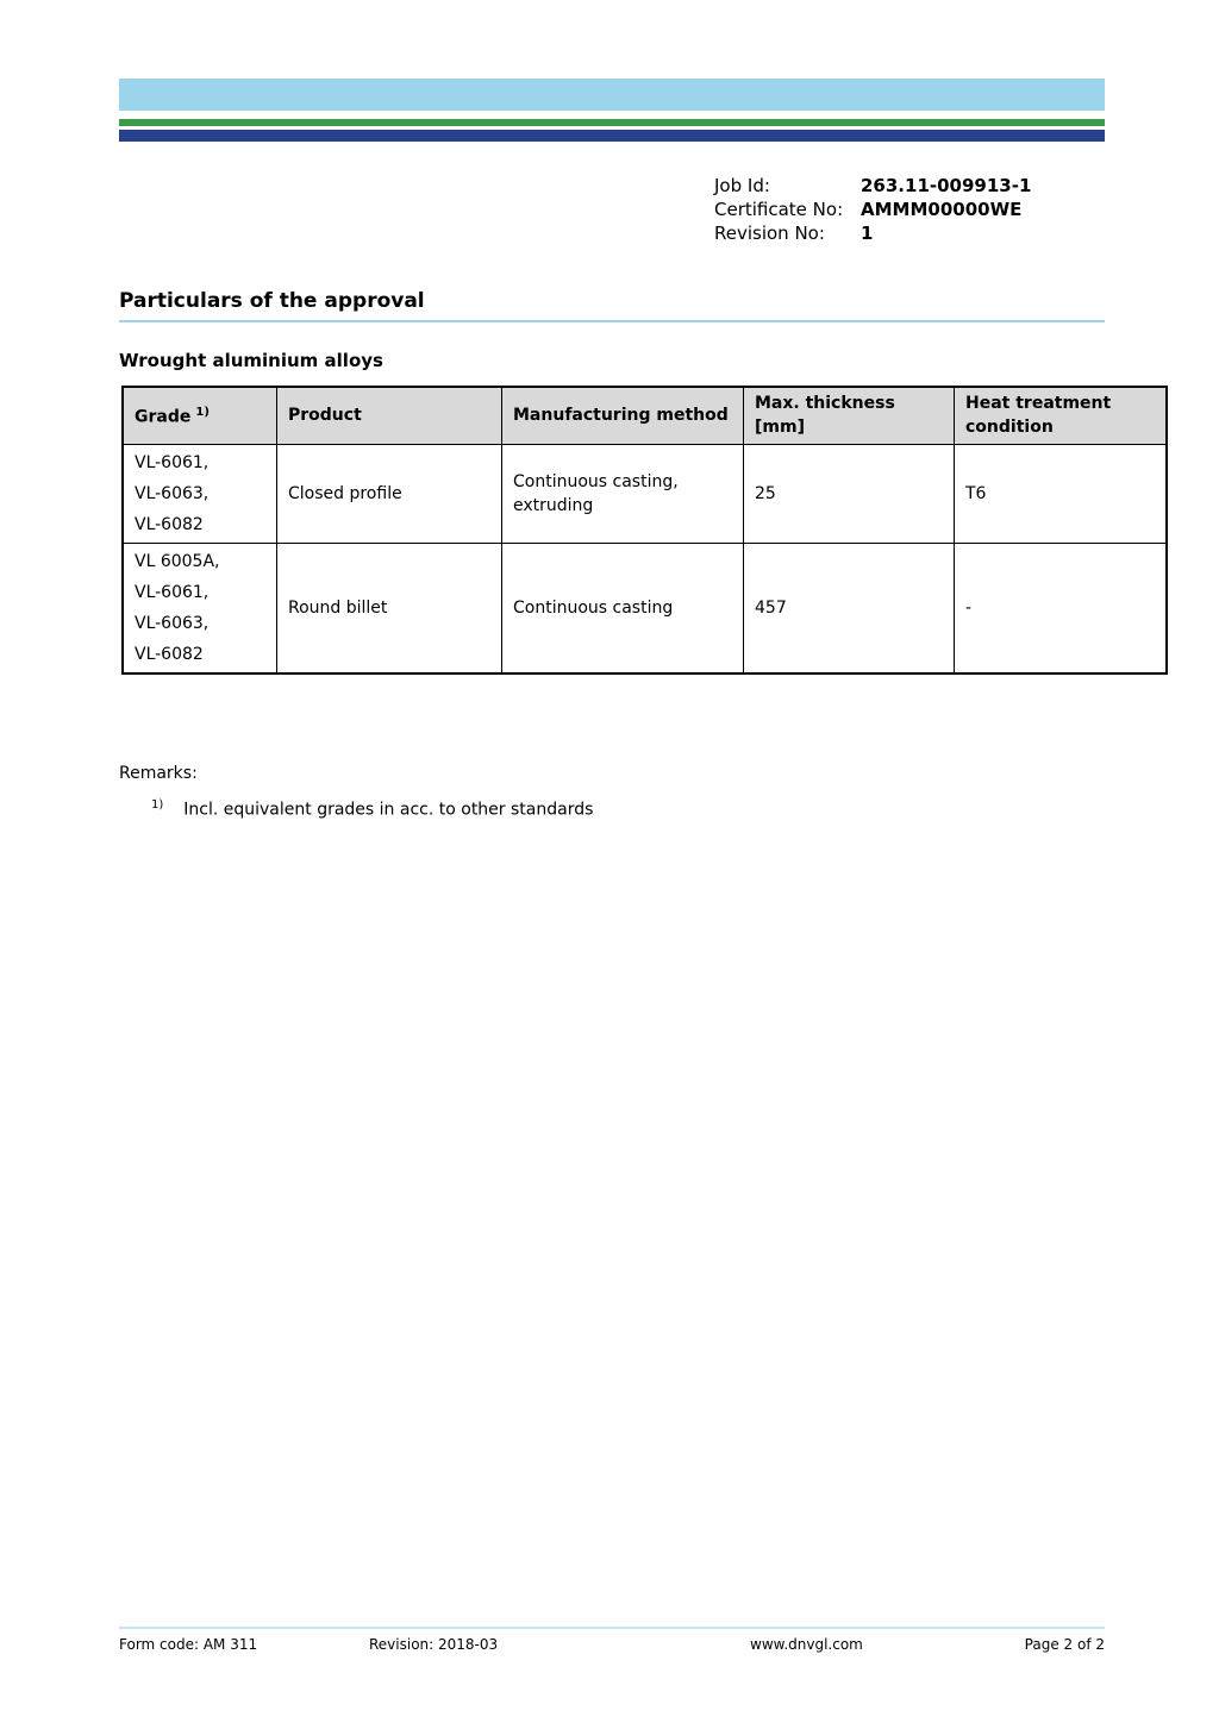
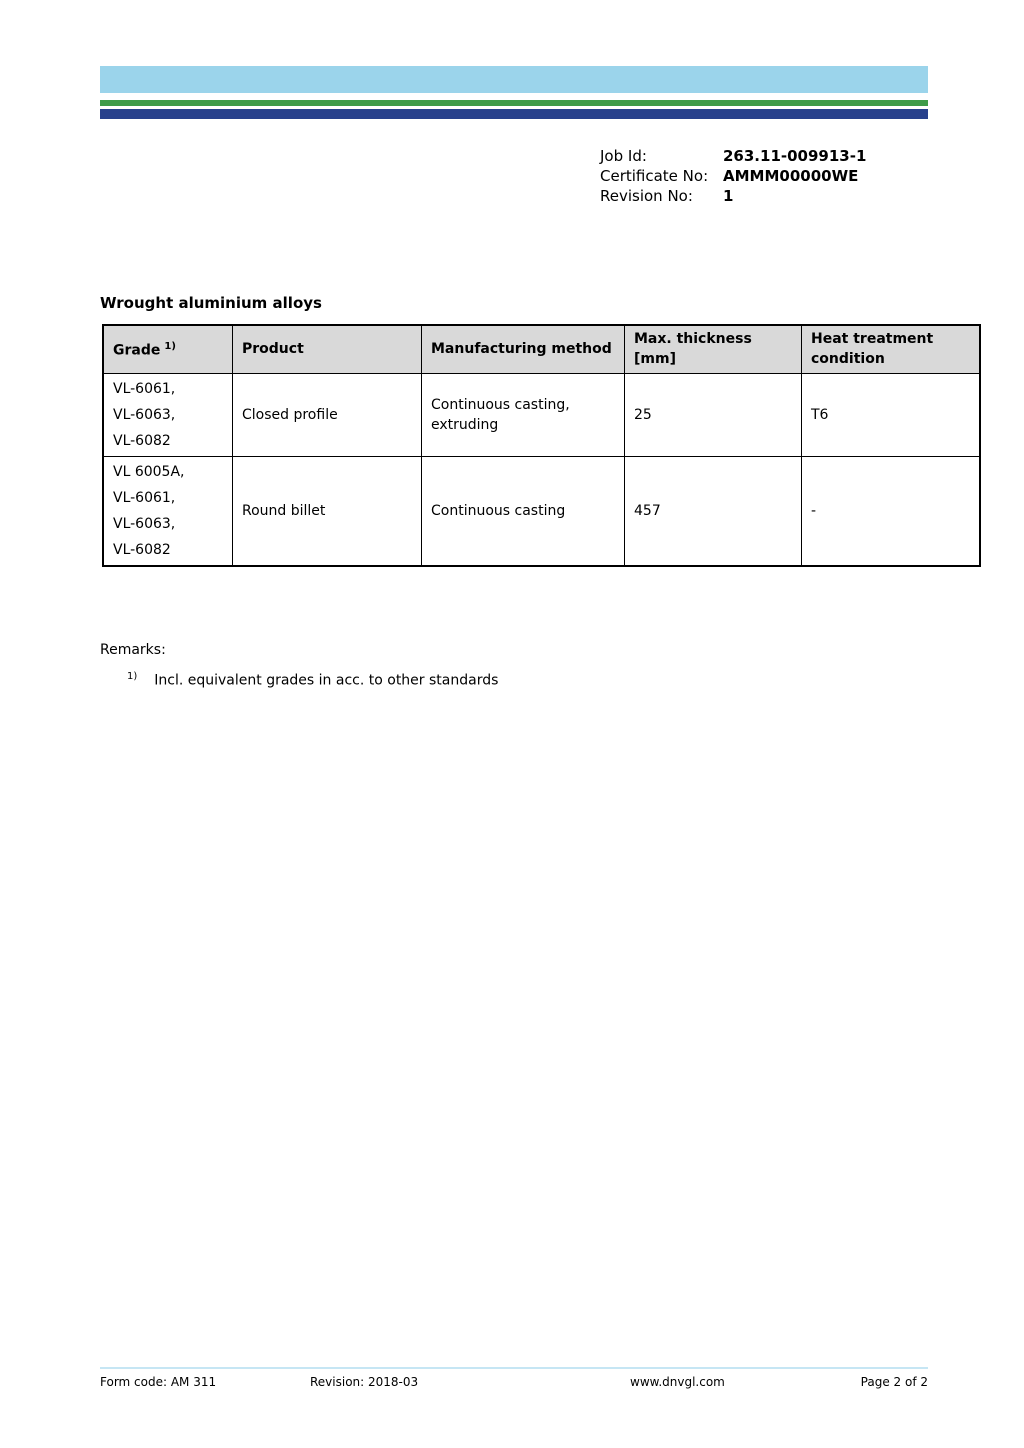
  Job Id: 263.11-009913-1
  Certificate No: AMMM00000WE
  Revision No: 1
- Particulars of the approval
  Wrought aluminium alloys
  Grade 1)	Product	Manufacturing method	Max. thickness [mm]	Heat treatment condition
  VL-6061, VL-6063, VL-6082	Closed profile	Continuous casting, extruding	25	T6
  VL 6005A, VL-6061, VL-6063, VL-6082	Round billet	Continuous casting	457	-
  Remarks:
  1) Incl. equivalent grades in acc. to other standards
  Form code: AM 311
  Revision: 2018-03
  www.dnvgl.com
  Page 2 of 2
